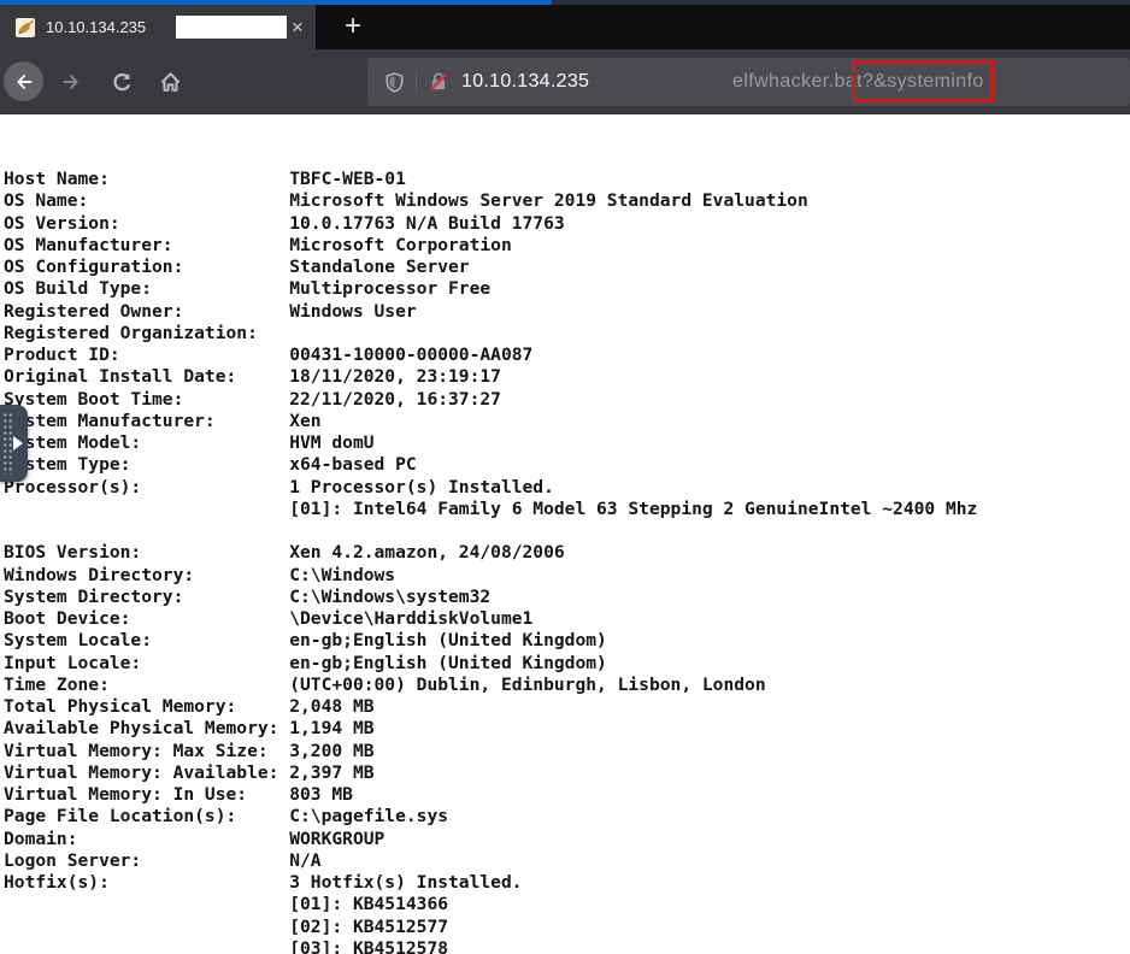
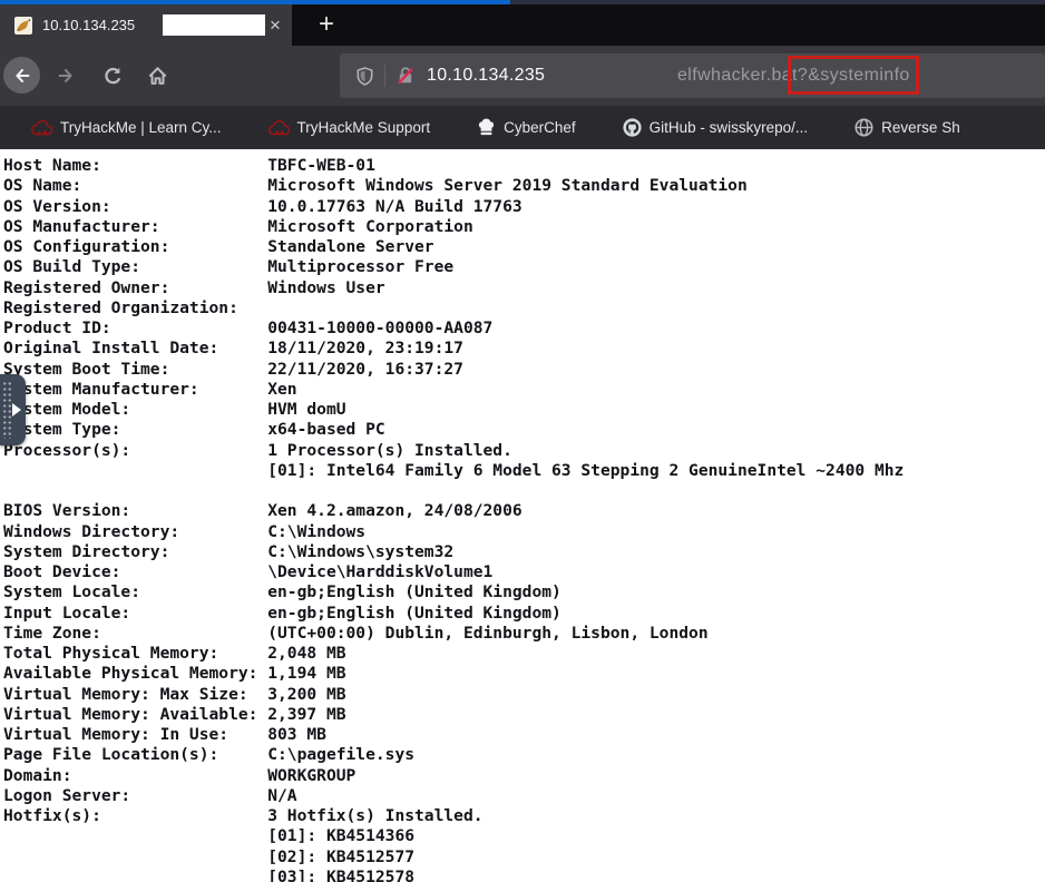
  10.10.134.235
  ×
  +
  10.10.134.235
  elfwhacker.ba
  t?&systeminfo
+ TryHackMe | Learn Cy...
+ TryHackMe Support
+ CyberChef
+ GitHub - swisskyrepo/...
+ Reverse Sh
  Host Name: TBFC-WEB-01
  OS Name: Microsoft Windows Server 2019 Standard Evaluation
  OS Version: 10.0.17763 N/A Build 17763
  OS Manufacturer: Microsoft Corporation
  OS Configuration: Standalone Server
  OS Build Type: Multiprocessor Free
  Registered Owner: Windows User
  Registered Organization:
  Product ID: 00431-10000-00000-AA087
  Original Install Date: 18/11/2020, 23:19:17
  System Boot Time: 22/11/2020, 16:37:27
  stem Manufacturer: Xen
  stem Model: HVM domU
  stem Type: x64-based PC
  Processor(s): 1 Processor(s) Installed.
  [01]: Intel64 Family 6 Model 63 Stepping 2 GenuineIntel ~2400 Mhz
  BIOS Version: Xen 4.2.amazon, 24/08/2006
  Windows Directory: C:\Windows
  System Directory: C:\Windows\system32
  Boot Device: \Device\HarddiskVolume1
  System Locale: en-gb;English (United Kingdom)
  Input Locale: en-gb;English (United Kingdom)
  Time Zone: (UTC+00:00) Dublin, Edinburgh, Lisbon, London
  Total Physical Memory: 2,048 MB
  Available Physical Memory: 1,194 MB
  Virtual Memory: Max Size: 3,200 MB
  Virtual Memory: Available: 2,397 MB
  Virtual Memory: In Use: 803 MB
  Page File Location(s): C:\pagefile.sys
  Domain: WORKGROUP
  Logon Server: N/A
  Hotfix(s): 3 Hotfix(s) Installed.
  [01]: KB4514366
  [02]: KB4512577
  [03]: KB4512578
